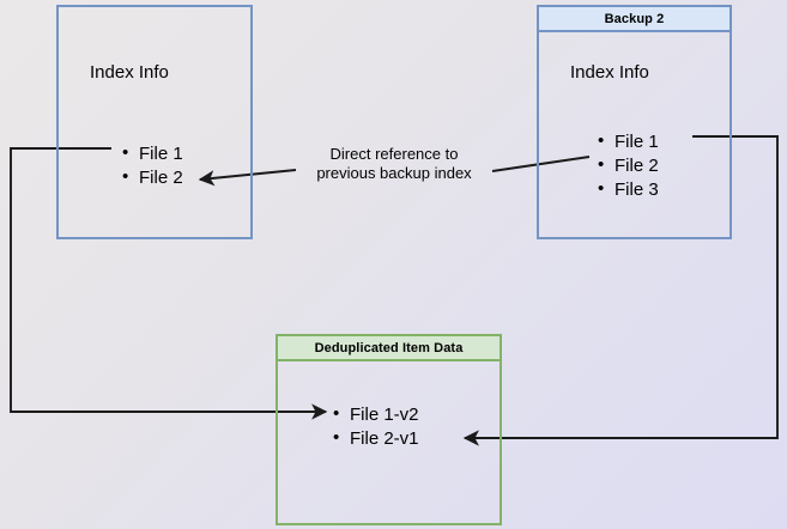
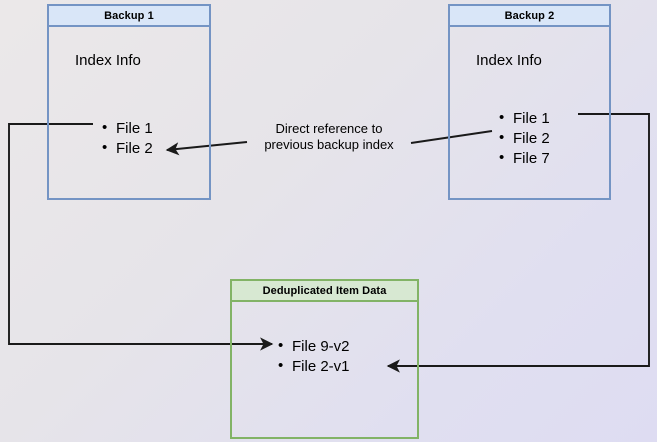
+ Backup 1
  Index Info
  File 1
  File 2
  Backup 2
  Index Info
  File 1
  File 2
- File 3
+ File 7
  Deduplicated Item Data
- File 1-v2
+ File 9-v2
  File 2-v1
  Direct reference to
  previous backup index
